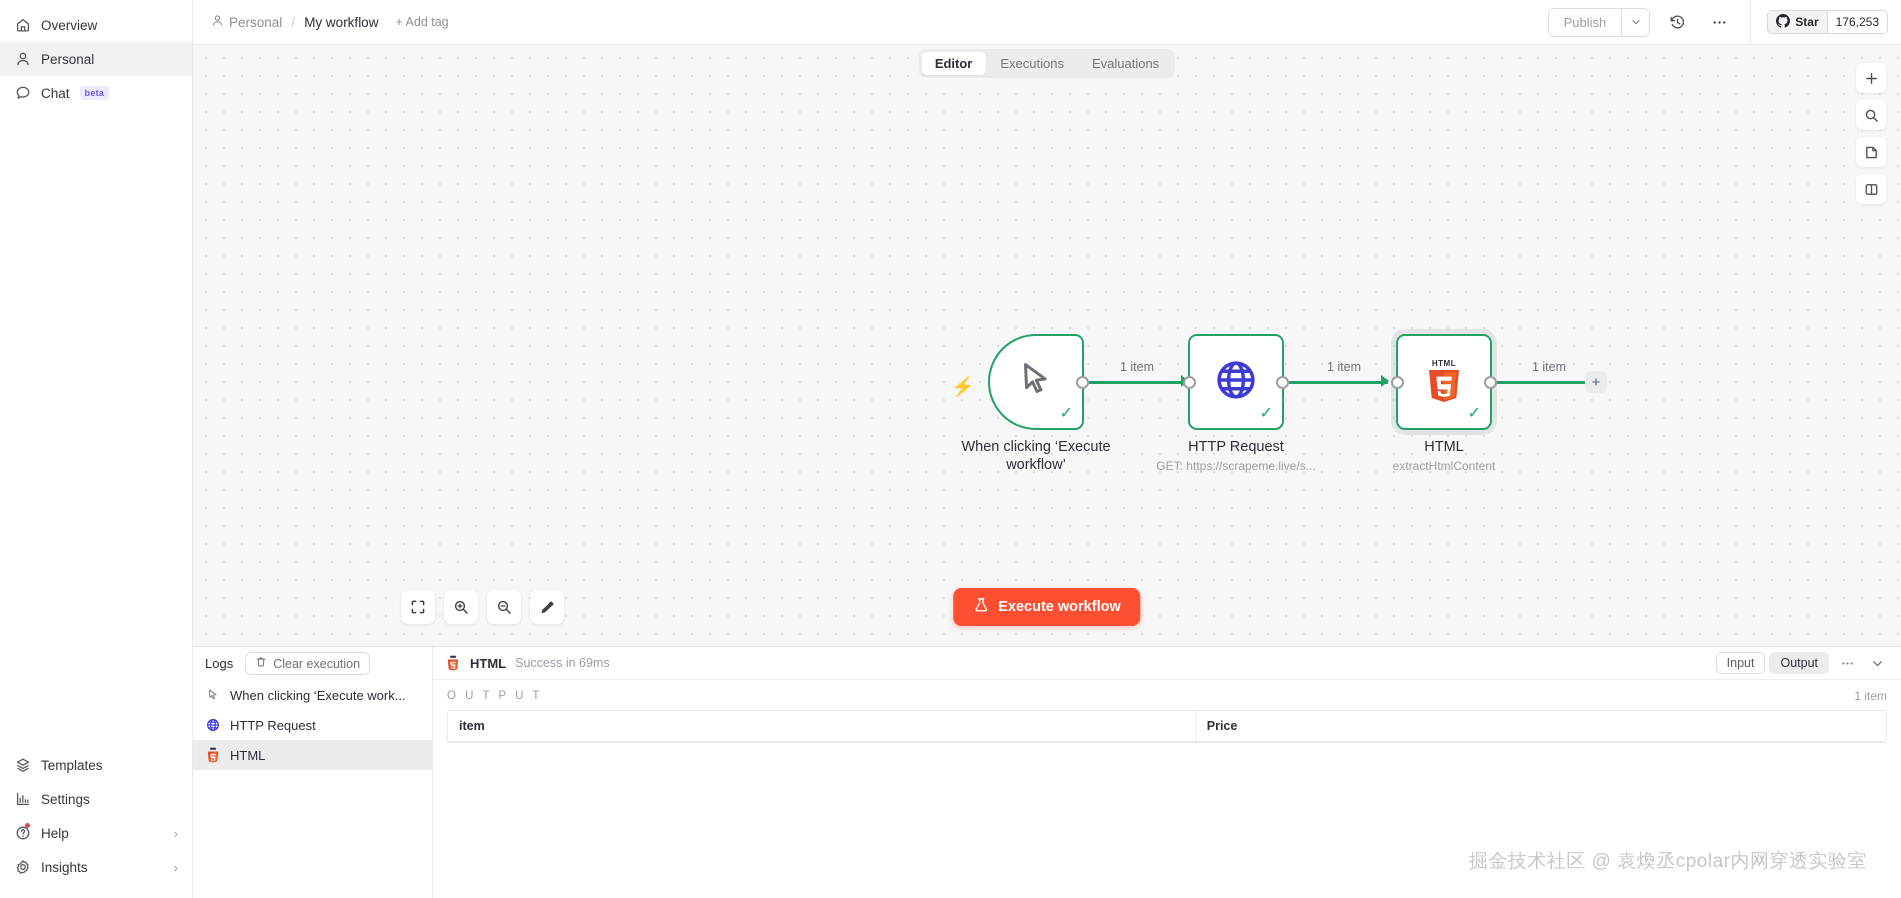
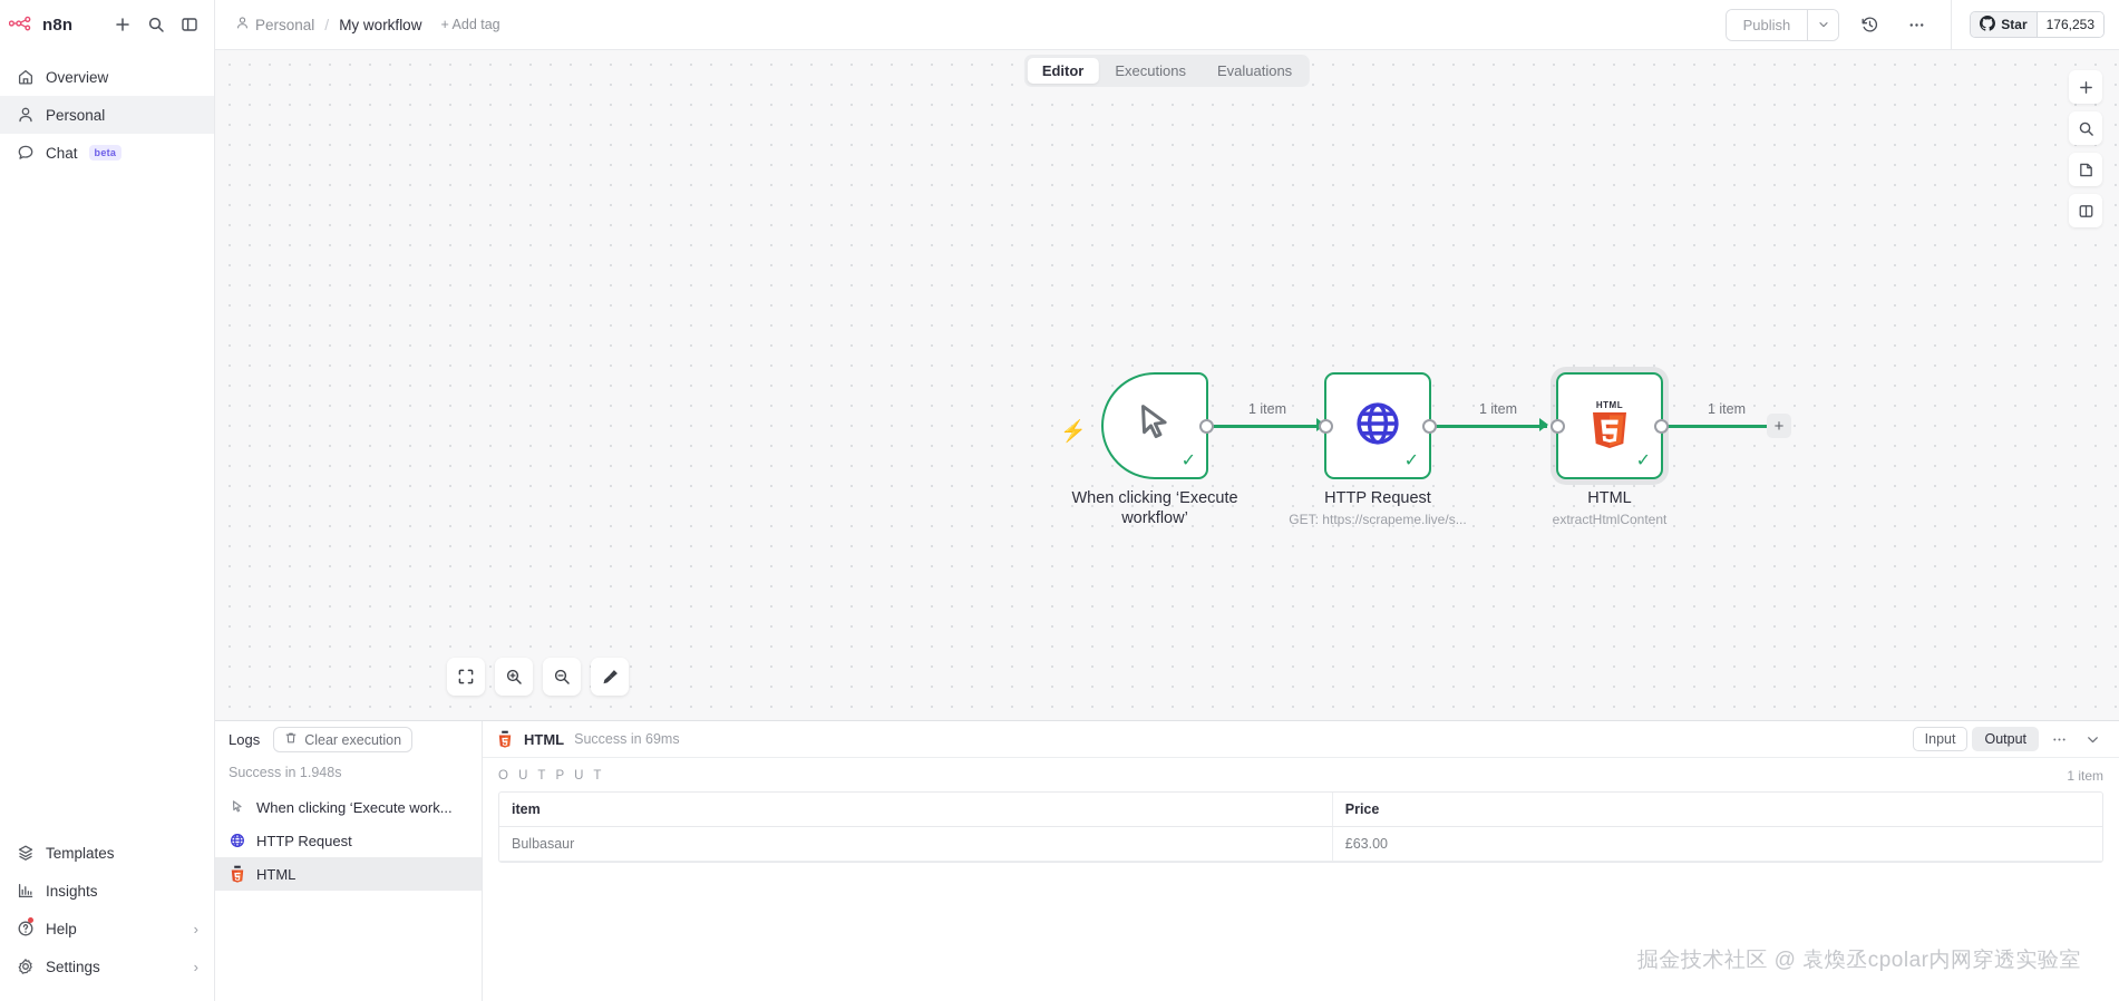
+ n8n
  Overview
  Personal
  Chat
  beta
  Templates
- Settings
+ Insights
  Help
  ›
- Insights
+ Settings
  ›
  Personal
  /
  My workflow
  + Add tag
  Publish
  Star
  176,253
  Editor
  Executions
  Evaluations
  ⚡
  ✓
  When clicking ‘Execute workflow’
  1 item
  ✓
  HTTP Request
  GET: https://scrapeme.live/s...
  1 item
  HTML
  ✓
  HTML
  extractHtmlContent
  1 item
  +
- Execute workflow
  Logs
  Clear execution
+ Success in 1.948s
  When clicking ‘Execute work...
  HTTP Request
  HTML
  HTML
  Success in 69ms
  Input
  Output
  O U T P U T
  1 item
  item
  Price
+ Bulbasaur
+ £63.00
  掘金技术社区 @ 袁煥丞cpolar内网穿透实验室
